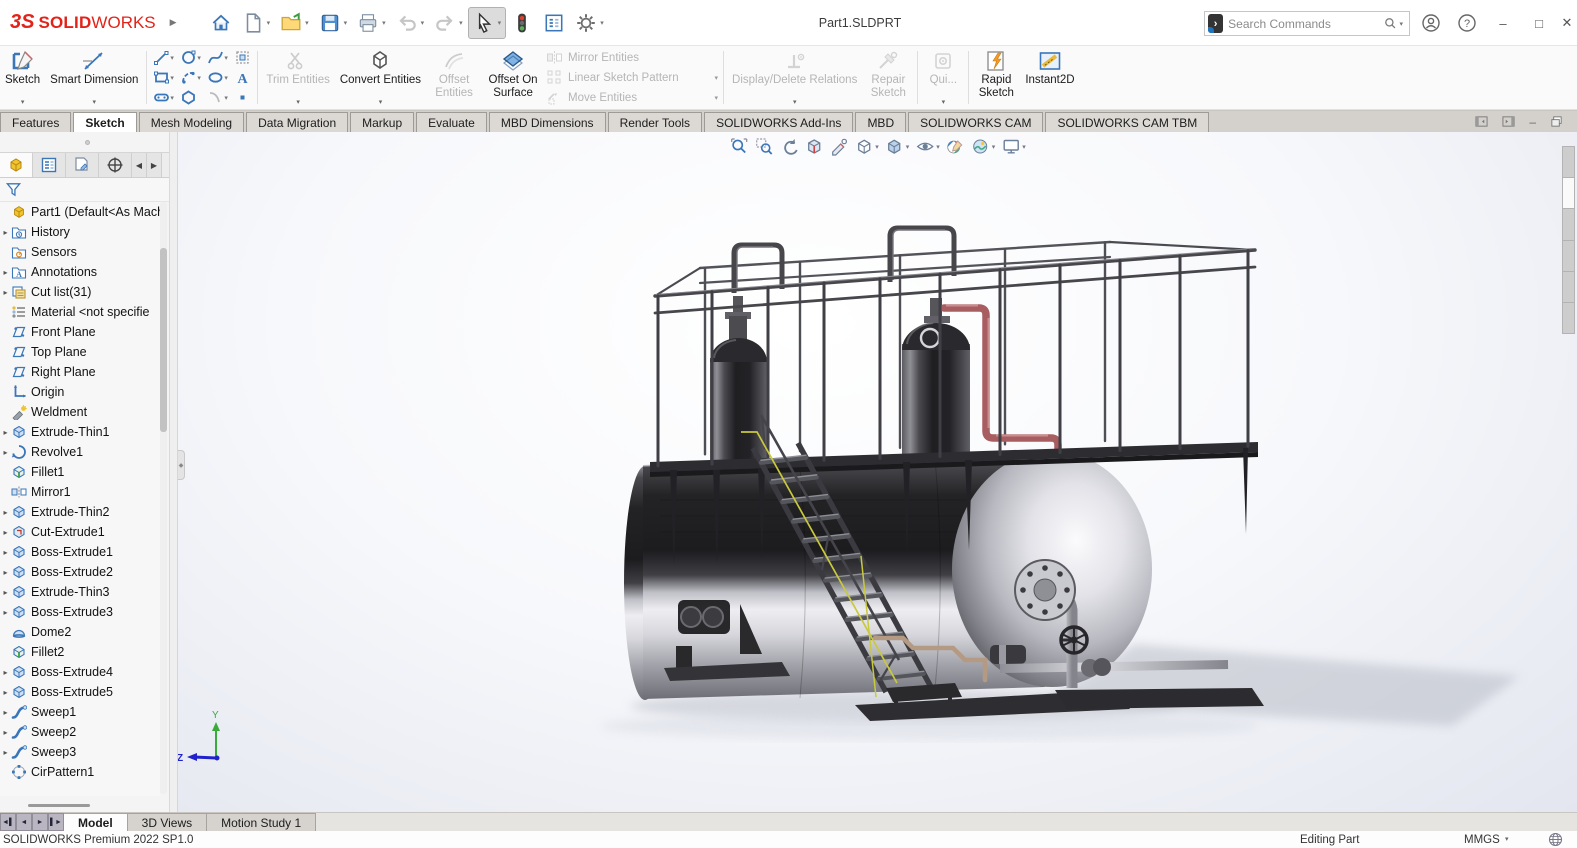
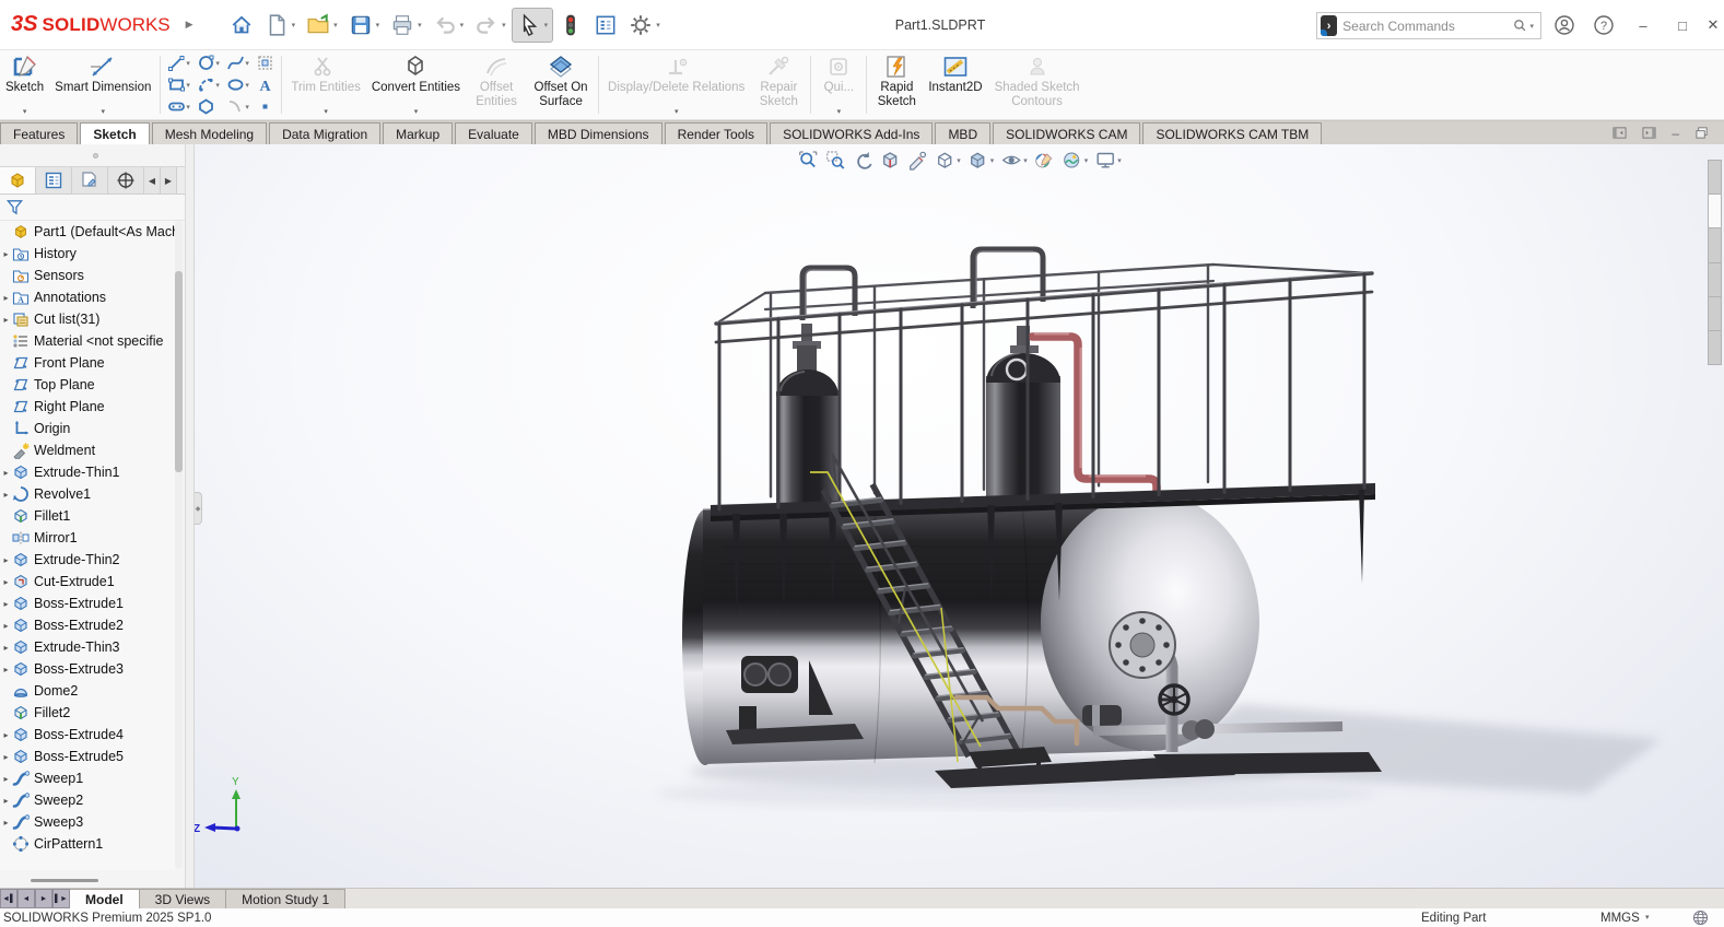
  3S
  SOLID
  WORKS
  ▶
  Part1.SLDPRT
  ›
  Search Commands
  ?
  –
  □
  ✕
  Sketch
  Smart Dimension
  A
  Trim Entities
  Convert Entities
  Offset Entities
  Offset On Surface
- Mirror Entities
- Linear Sketch Pattern
- Move Entities
  Display/Delete Relations
  Repair Sketch
  Qui...
  Rapid Sketch
  Instant2D
+ Shaded Sketch Contours
  Features
  Sketch
  Mesh Modeling
  Data Migration
  Markup
  Evaluate
  MBD Dimensions
  Render Tools
  SOLIDWORKS Add-Ins
  MBD
  SOLIDWORKS CAM
  SOLIDWORKS CAM TBM
  –
  ◀
  ▶
  Part1 (Default<As Mac
  ▸
  History
  Sensors
  ▸
  A
  Annotations
  ▸
  Cut list(31)
  Material <not specifie
  Front Plane
  Top Plane
  Right Plane
  Origin
  Weldment
  ▸
  Extrude-Thin1
  ▸
  Revolve1
  Fillet1
  Mirror1
  ▸
  Extrude-Thin2
  ▸
  Cut-Extrude1
  ▸
  Boss-Extrude1
  ▸
  Boss-Extrude2
  ▸
  Extrude-Thin3
  ▸
  Boss-Extrude3
  Dome2
  Fillet2
  ▸
  Boss-Extrude4
  ▸
  Boss-Extrude5
  ▸
  Sweep1
  ▸
  Sweep2
  ▸
  Sweep3
  CirPattern1
  Y
  Z
  Model
  3D Views
  Motion Study 1
- SOLIDWORKS Premium 2022 SP1.0
+ SOLIDWORKS Premium 2025 SP1.0
  Editing Part
  MMGS
